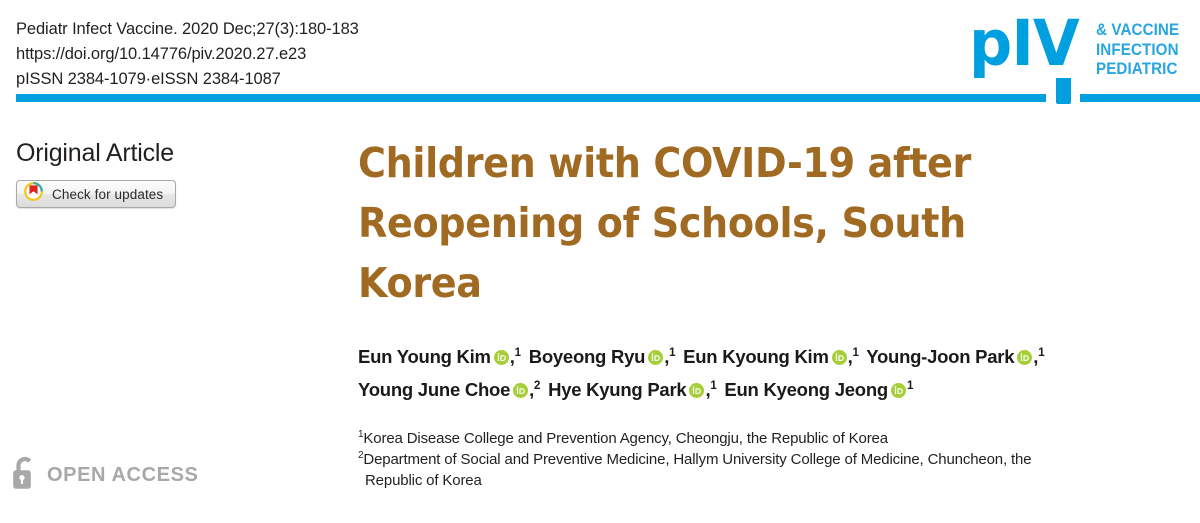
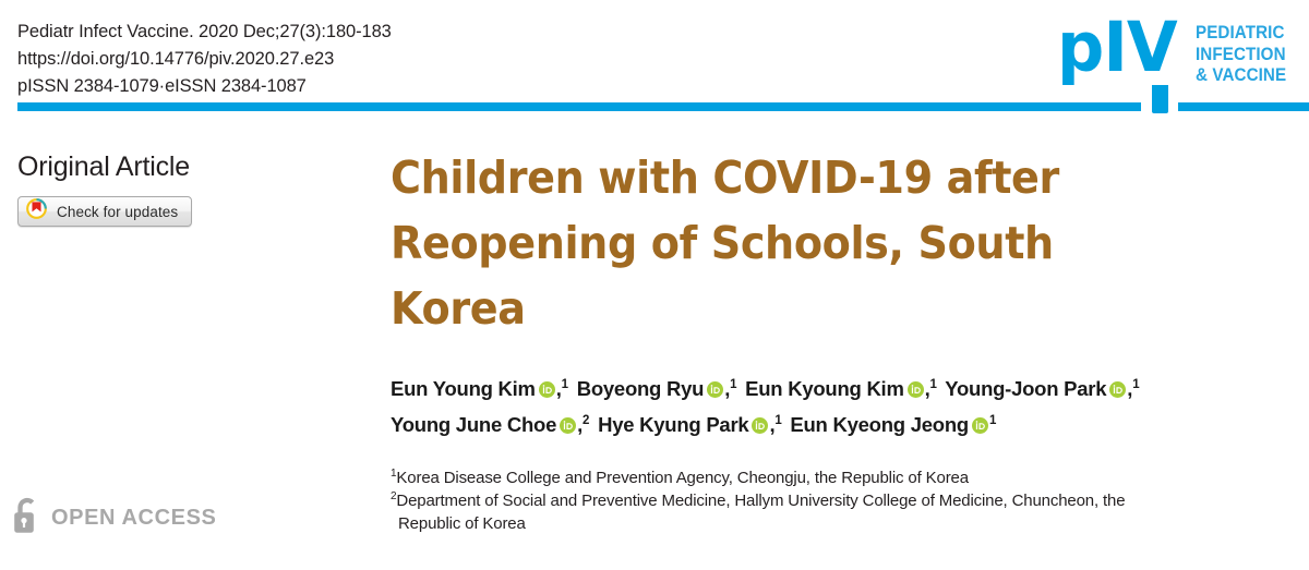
  Pediatr Infect Vaccine. 2020 Dec;27(3):180-183
  https://doi.org/10.14776/piv.2020.27.e23
  pISSN 2384-1079·eISSN 2384-1087
  pIV
- & VACCINE
+ PEDIATRIC
  INFECTION
- PEDIATRIC
+ & VACCINE
  Original Article
  Check for updates
  OPEN ACCESS
  Children with COVID-19 after
  Reopening of Schools, South Korea
  Eun Young Kim ,1 Boyeong Ryu ,1 Eun Kyoung Kim ,1 Young-Joon Park ,1 Young June Choe ,2 Hye Kyung Park ,1 Eun Kyeong Jeong 1
  1Korea Disease College and Prevention Agency, Cheongju, the Republic of Korea
  2Department of Social and Preventive Medicine, Hallym University College of Medicine, Chuncheon, the
  Republic of Korea
